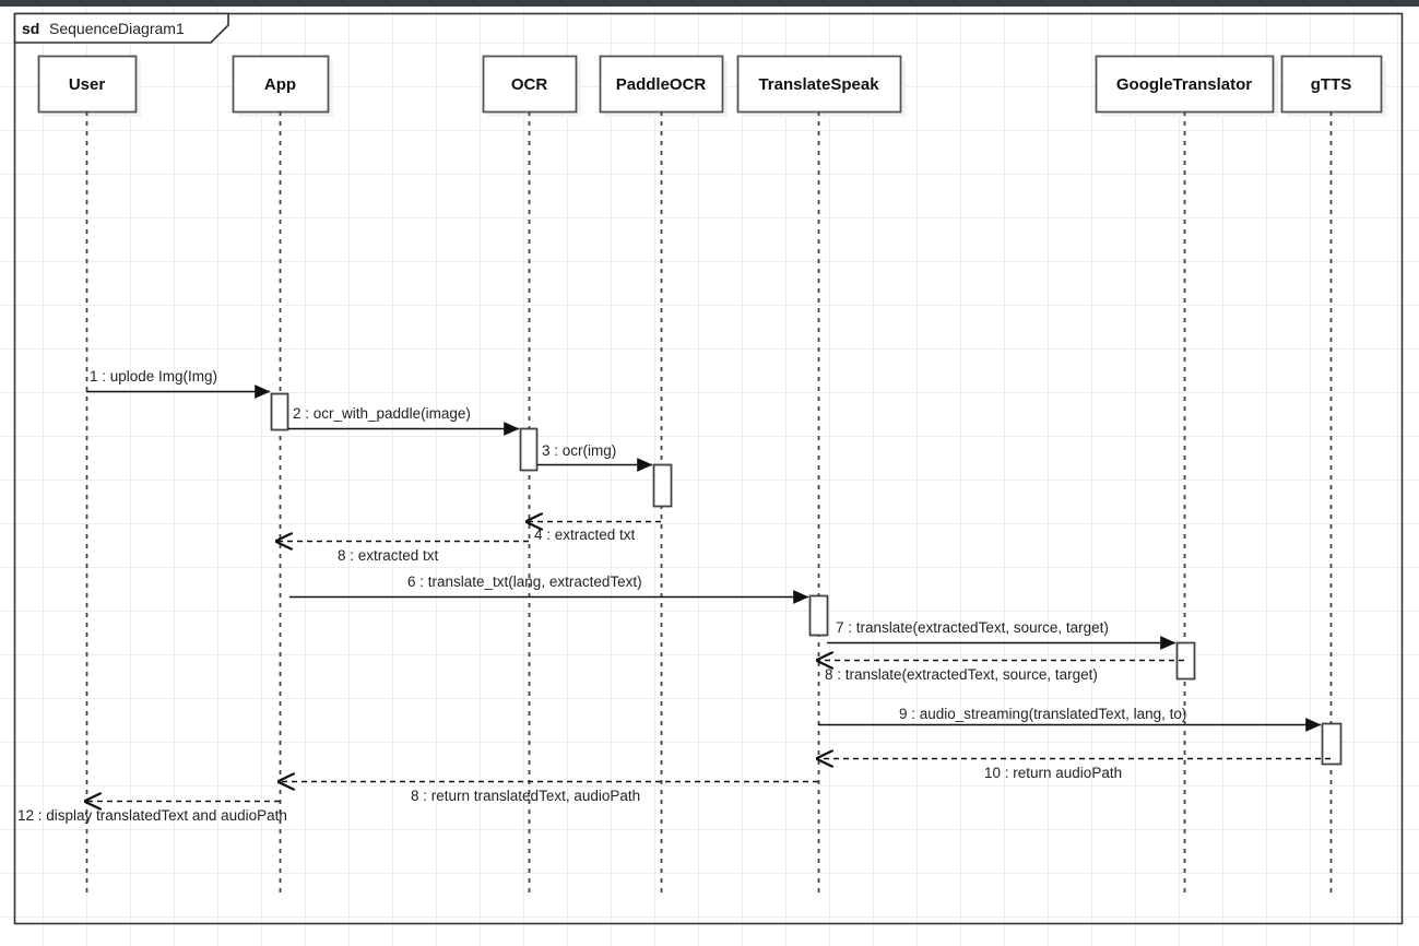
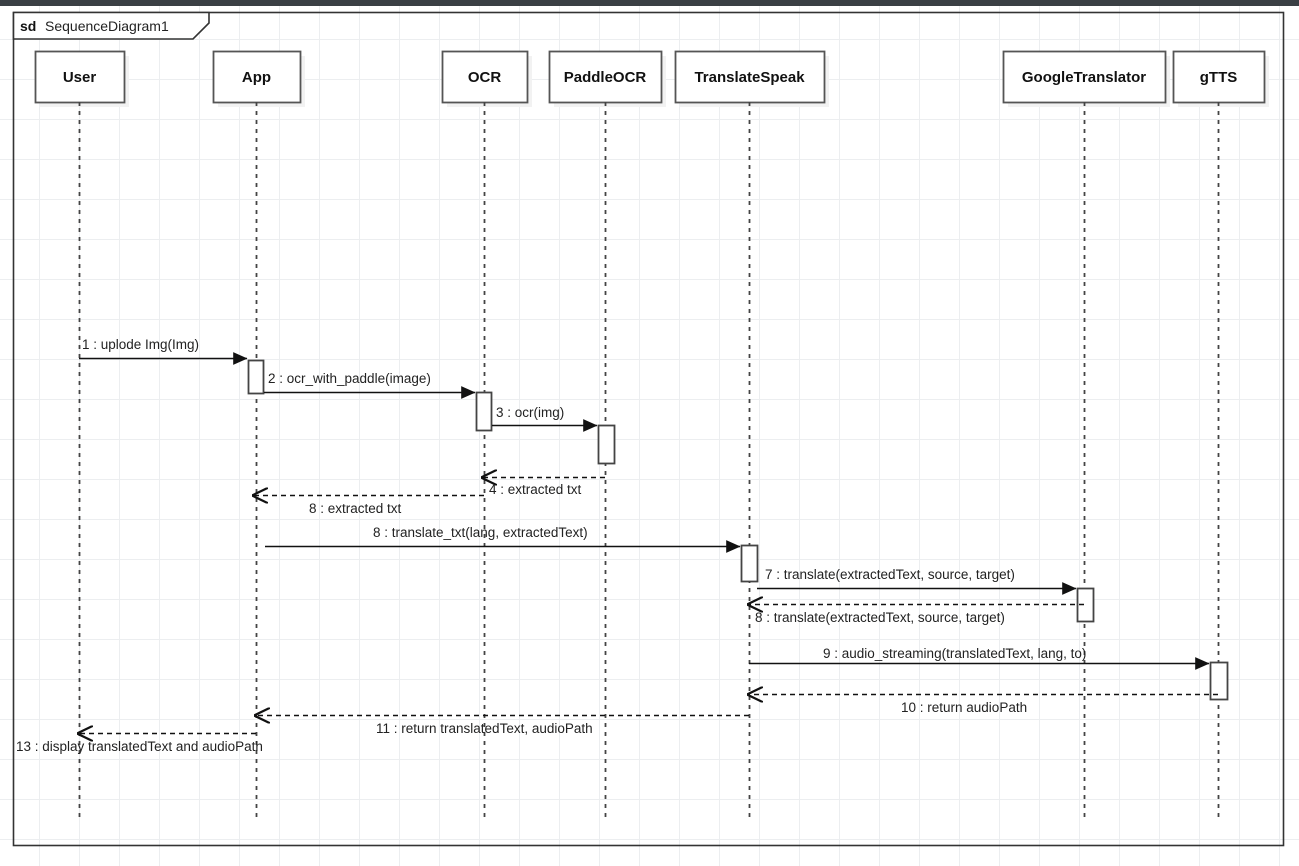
  User
  App
  OCR
  PaddleOCR
  TranslateSpeak
  GoogleTranslator
  gTTS
  1 : uplode Img(Img)
  2 : ocr_with_paddle(image)
  3 : ocr(img)
  4 : extracted txt
  8 : extracted txt
- 6 : translate_txt(lang, extractedText)
+ 8 : translate_txt(lang, extractedText)
  7 : translate(extractedText, source, target)
  8 : translate(extractedText, source, target)
  9 : audio_streaming(translatedText, lang, to)
  10 : return audioPath
- 8 : return translatedText, audioPath
+ 11 : return translatedText, audioPath
- 12 : display translatedText and audioPath
+ 13 : display translatedText and audioPath
  sd
  SequenceDiagram1
